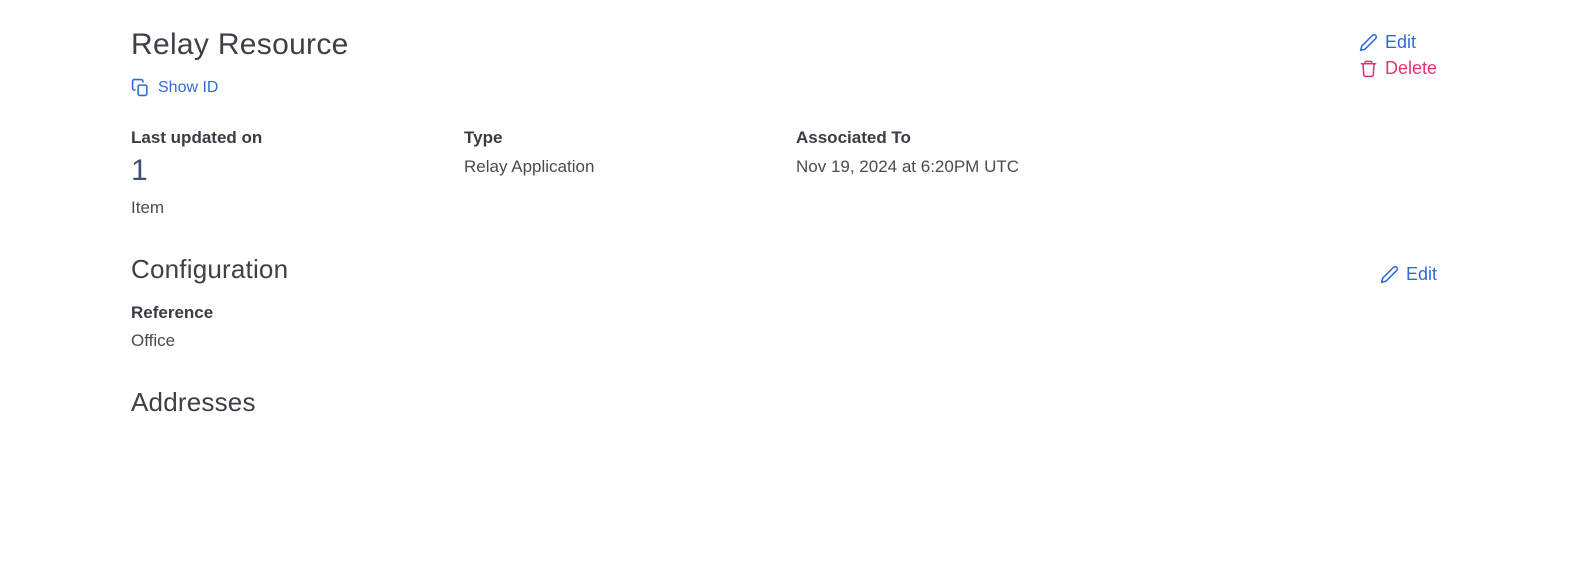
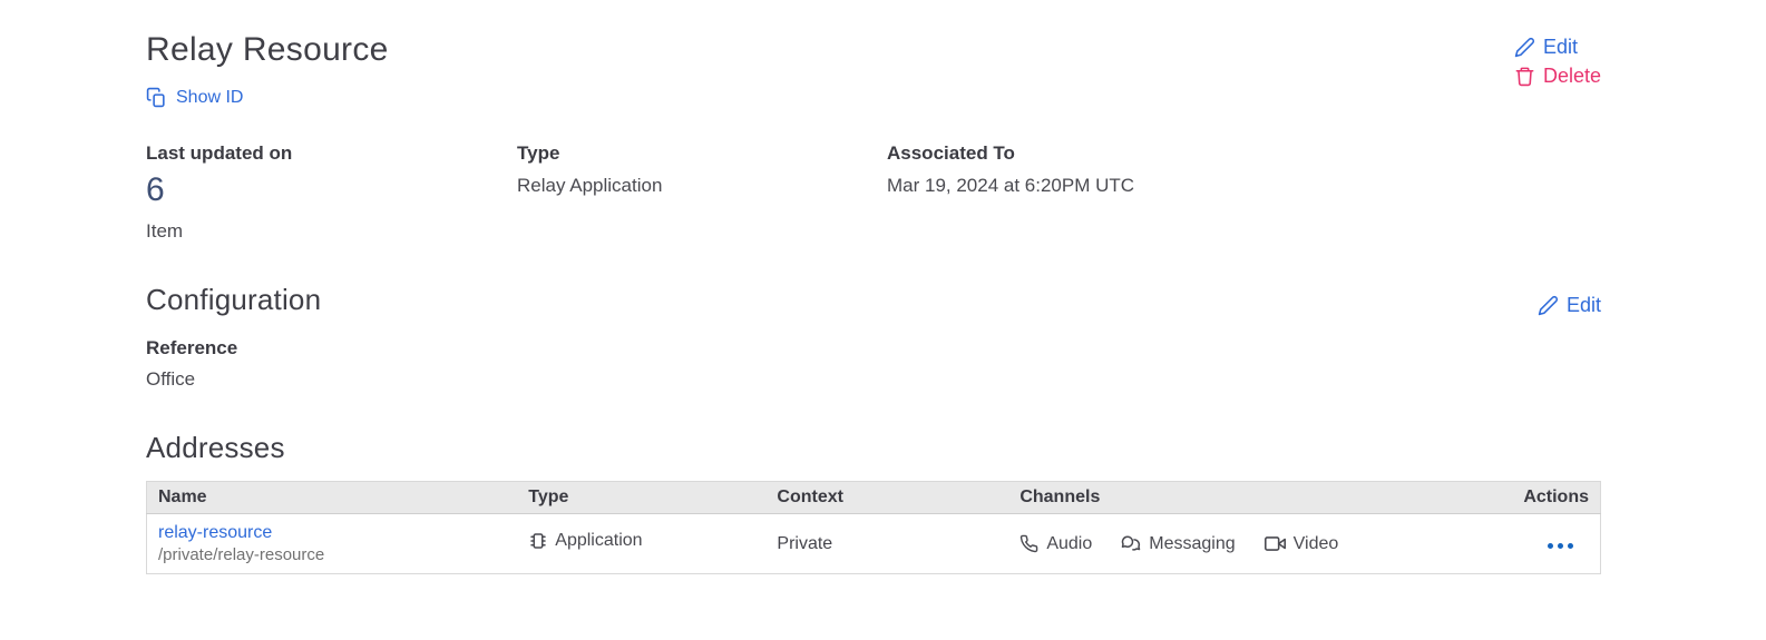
  Relay Resource
  Show ID
  Edit
  Delete
  Last updated on
- 1
+ 6
  Item
  Type
  Relay Application
  Associated To
- Nov 19, 2024 at 6:20PM UTC
+ Mar 19, 2024 at 6:20PM UTC
  Configuration
  Edit
  Reference
  Office
  Addresses
+ Name	Type	Context	Channels	Actions
+ relay-resource /private/relay-resource	Application	Private	Audio Messaging Video
